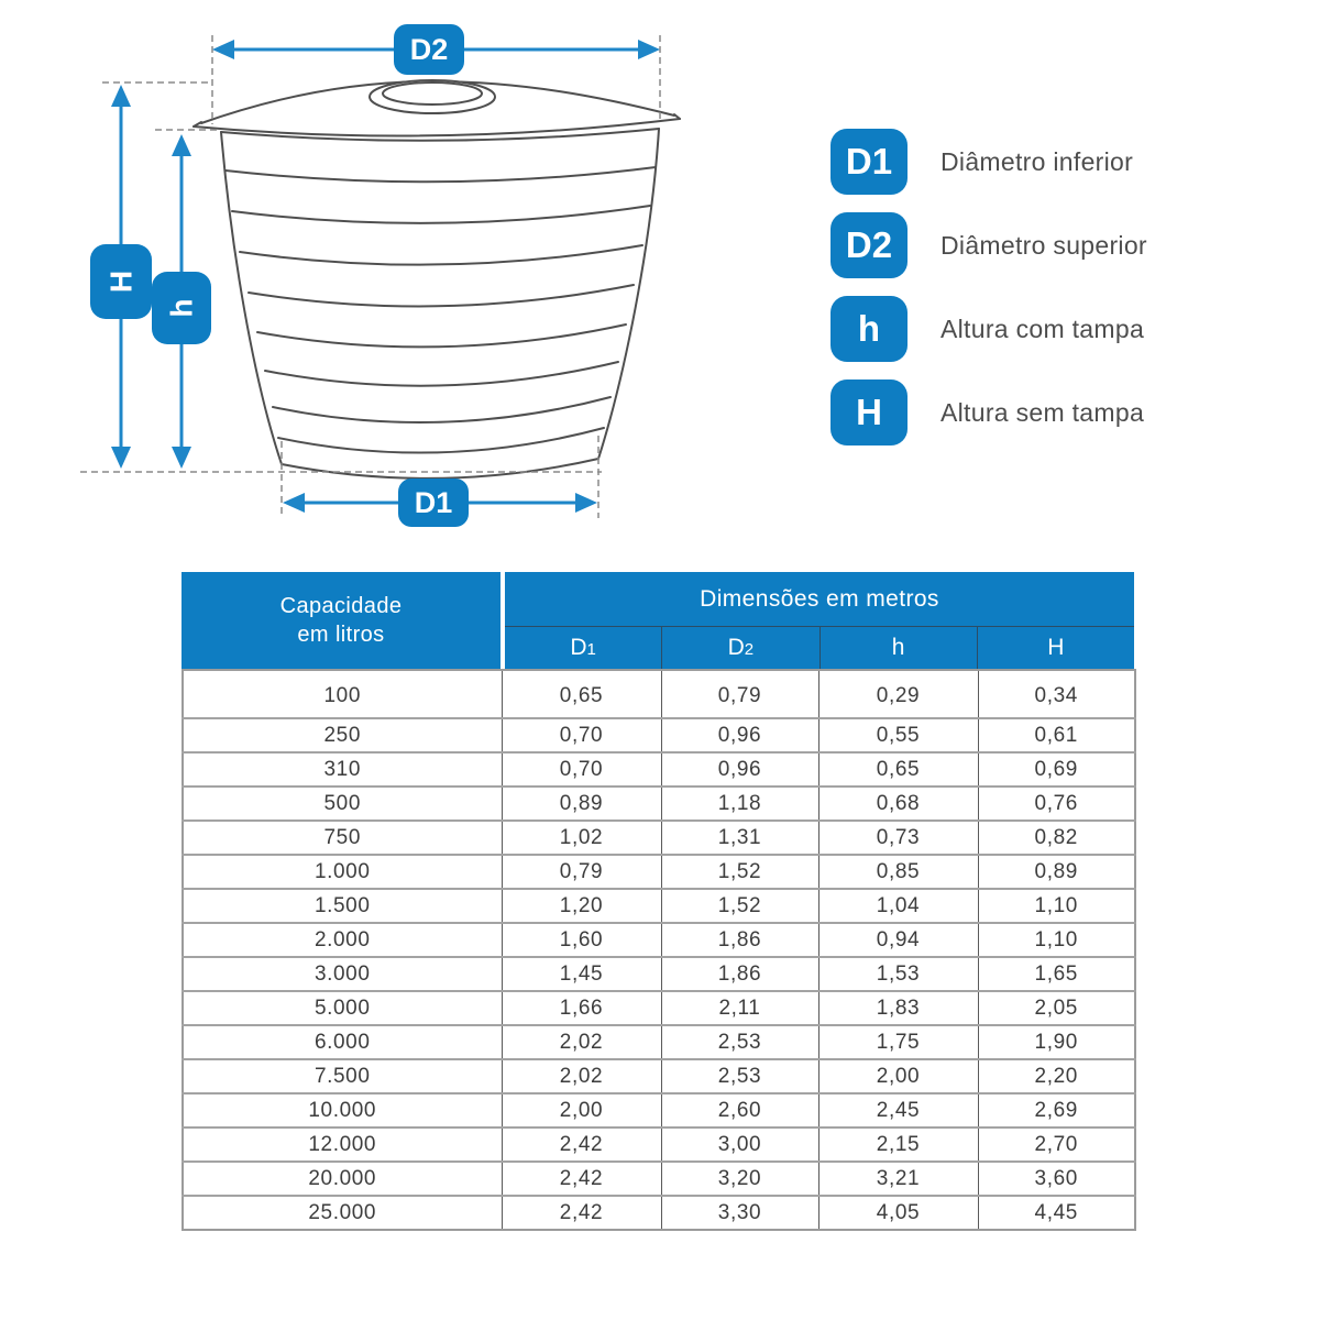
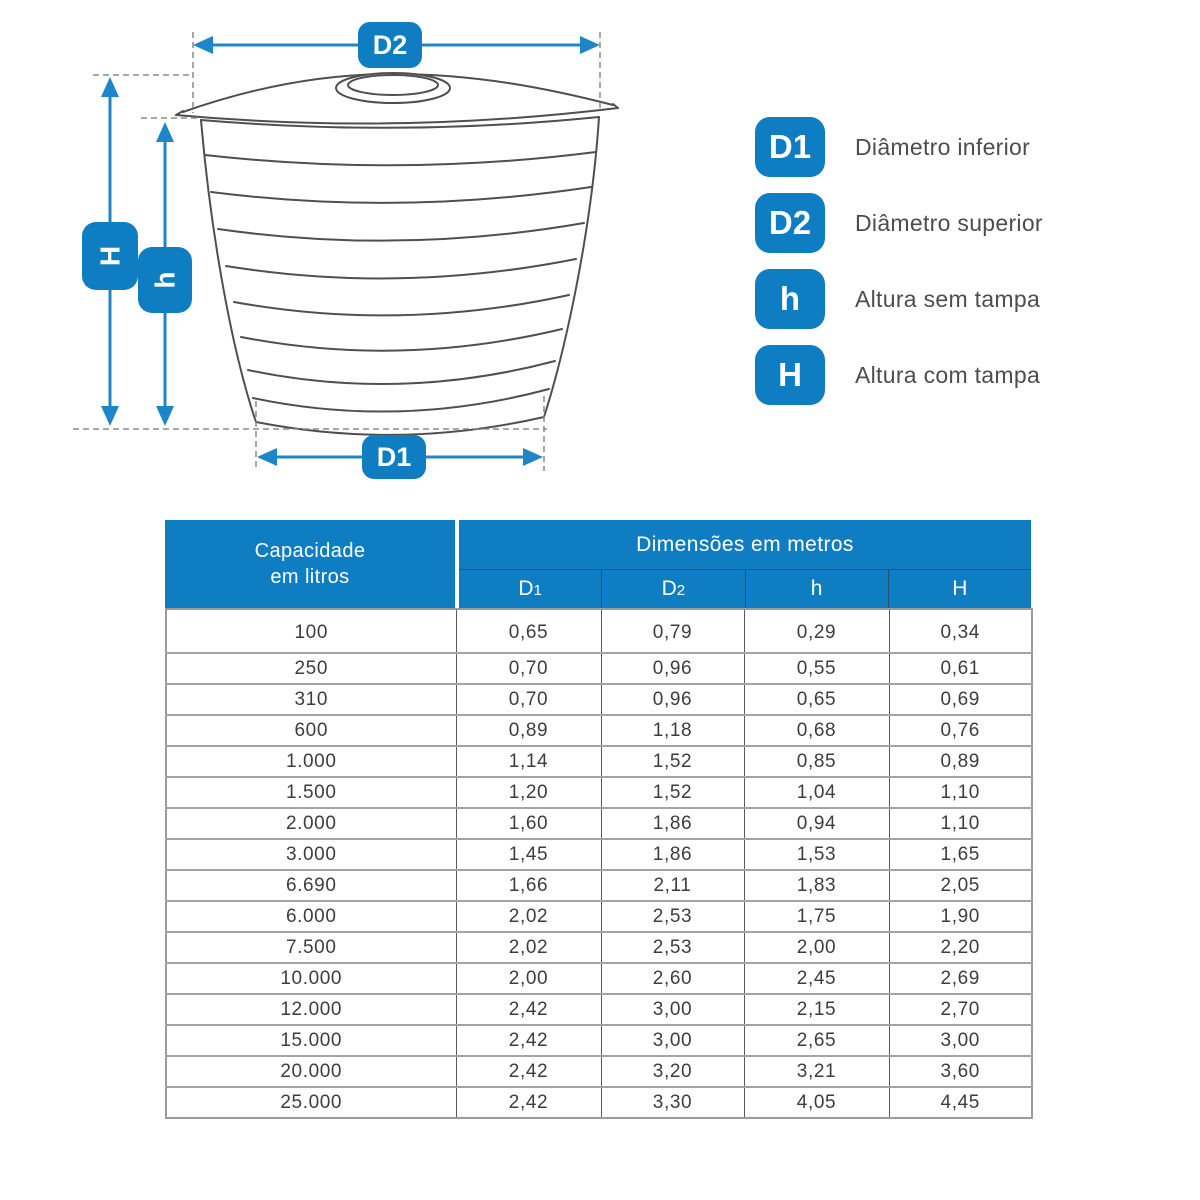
  D2
  D1
  D1
  Diâmetro inferior
  D2
  Diâmetro superior
  h
- Altura com tampa
+ Altura sem tampa
  H
- Altura sem tampa
+ Altura com tampa
  Capacidade
  em litros
  Dimensões em metros
  D
  1
  D
  2
  h
  H
  100	0,65	0,79	0,29	0,34
  250	0,70	0,96	0,55	0,61
  310	0,70	0,96	0,65	0,69
- 500	0,89	1,18	0,68	0,76
+ 600	0,89	1,18	0,68	0,76
- 750	1,02	1,31	0,73	0,82
- 1.000	0,79	1,52	0,85	0,89
+ 1.000	1,14	1,52	0,85	0,89
  1.500	1,20	1,52	1,04	1,10
  2.000	1,60	1,86	0,94	1,10
  3.000	1,45	1,86	1,53	1,65
- 5.000	1,66	2,11	1,83	2,05
+ 6.690	1,66	2,11	1,83	2,05
  6.000	2,02	2,53	1,75	1,90
  7.500	2,02	2,53	2,00	2,20
  10.000	2,00	2,60	2,45	2,69
  12.000	2,42	3,00	2,15	2,70
+ 15.000	2,42	3,00	2,65	3,00
  20.000	2,42	3,20	3,21	3,60
  25.000	2,42	3,30	4,05	4,45
